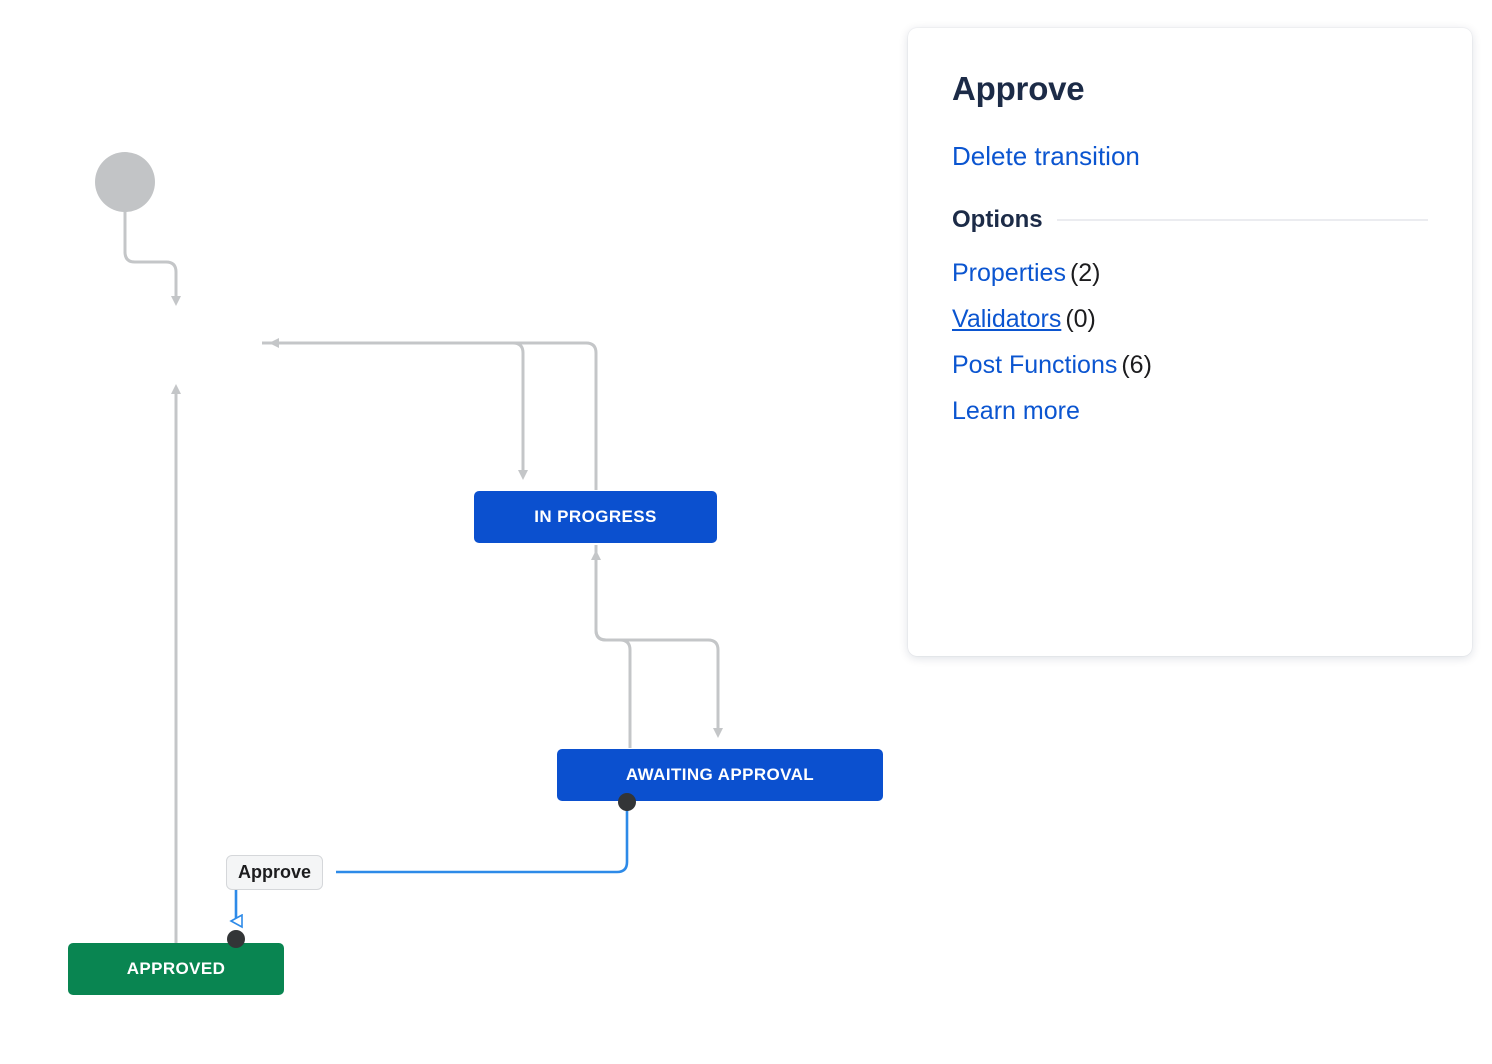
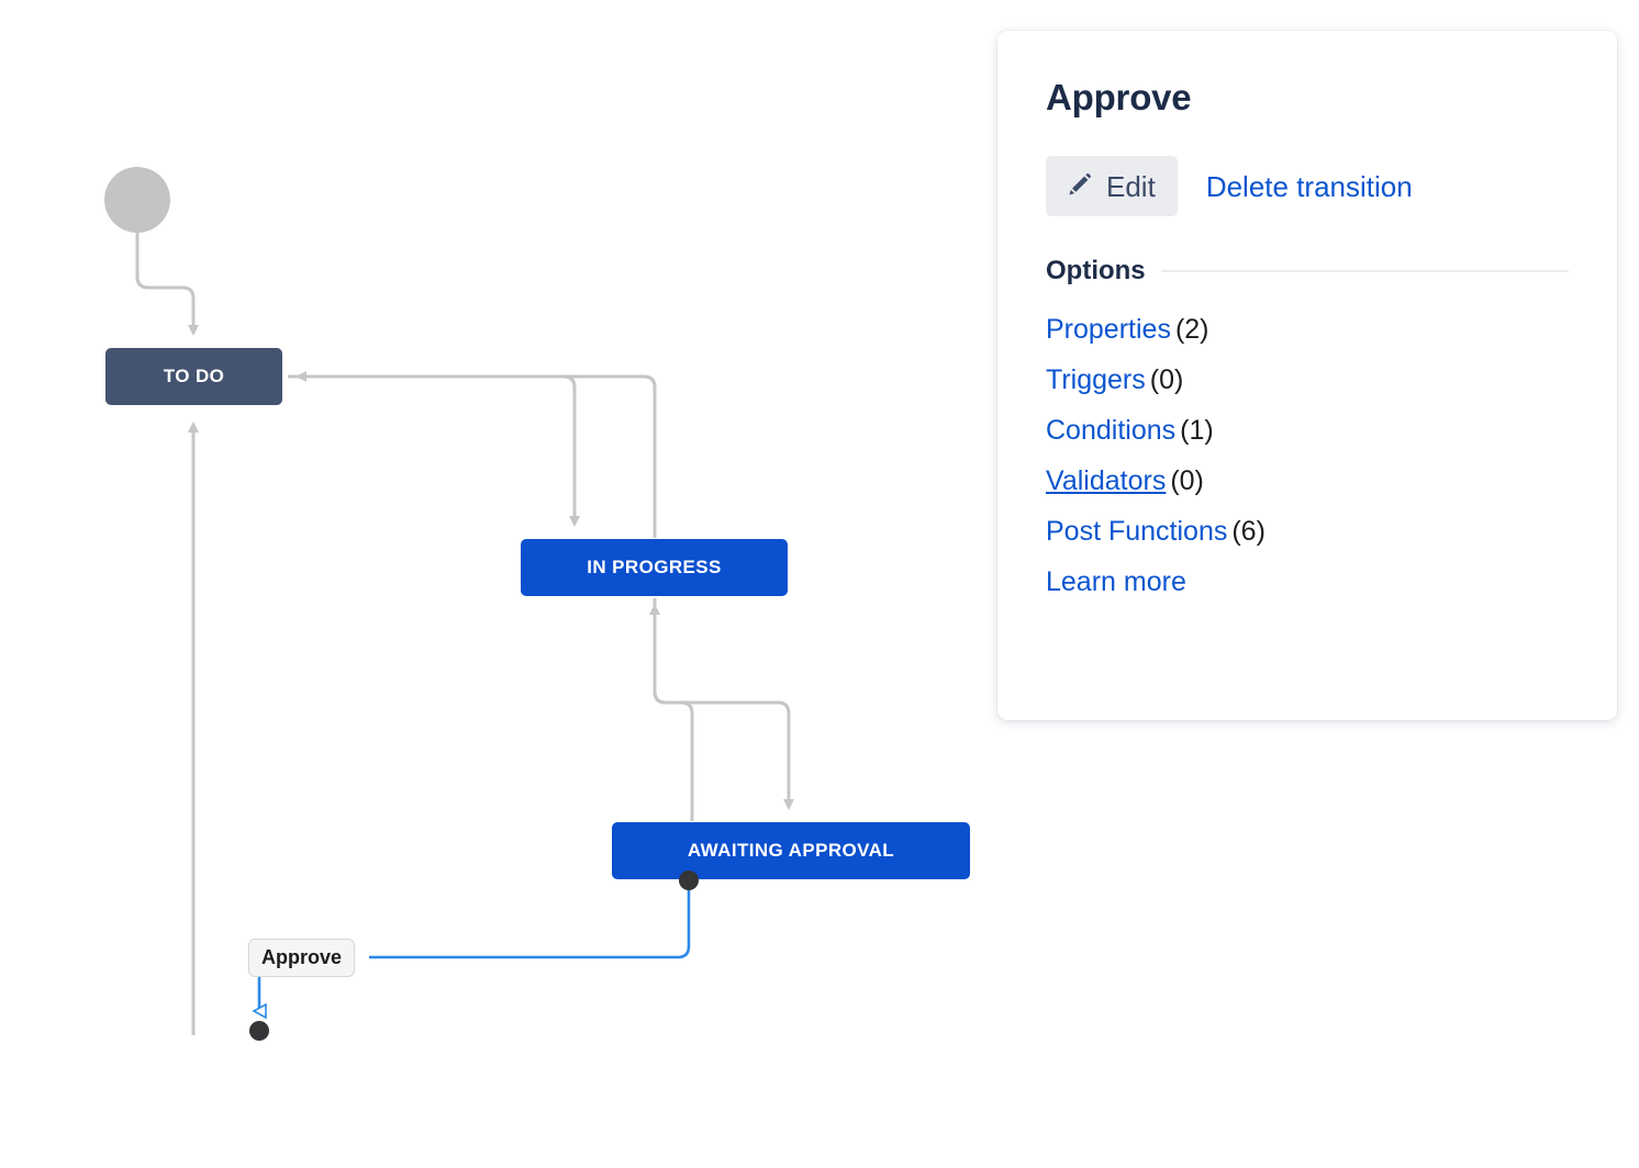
+ TO DO
  IN PROGRESS
  AWAITING APPROVAL
- APPROVED
  Approve
  Approve
+ Edit
  Delete transition
  Options
  Properties (2)
+ Triggers (0)
+ Conditions (1)
  Validators (0)
  Post Functions (6)
  Learn more
